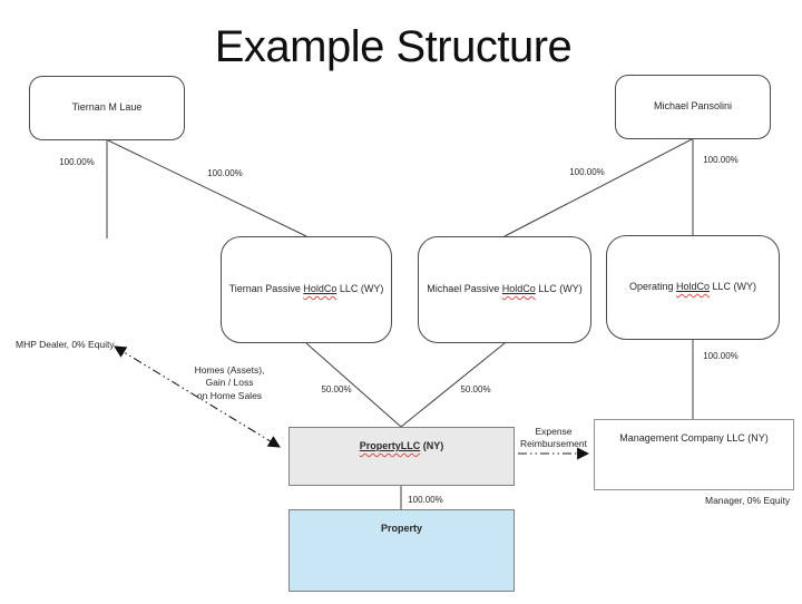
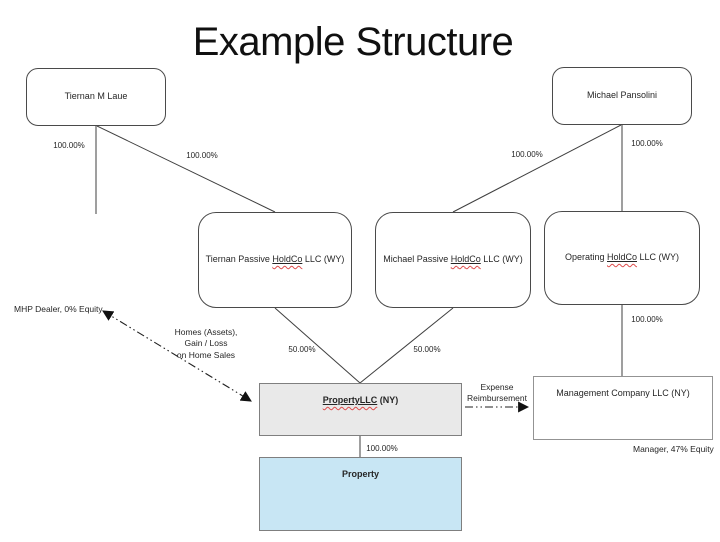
  Example Structure
  Tiernan M Laue
  Michael Pansolini
  Tiernan Passive HoldCo LLC (WY)
  Michael Passive HoldCo LLC (WY)
  Operating HoldCo LLC (WY)
  PropertyLLC (NY)
  Management Company LLC (NY)
  Property
  100.00%
  100.00%
  100.00%
  100.00%
  50.00%
  50.00%
  100.00%
  100.00%
  MHP Dealer, 0% Equity
  Homes (Assets),
  Gain / Loss
  on Home Sales
  Expense
  Reimbursement
- Manager, 0% Equity
+ Manager, 47% Equity
